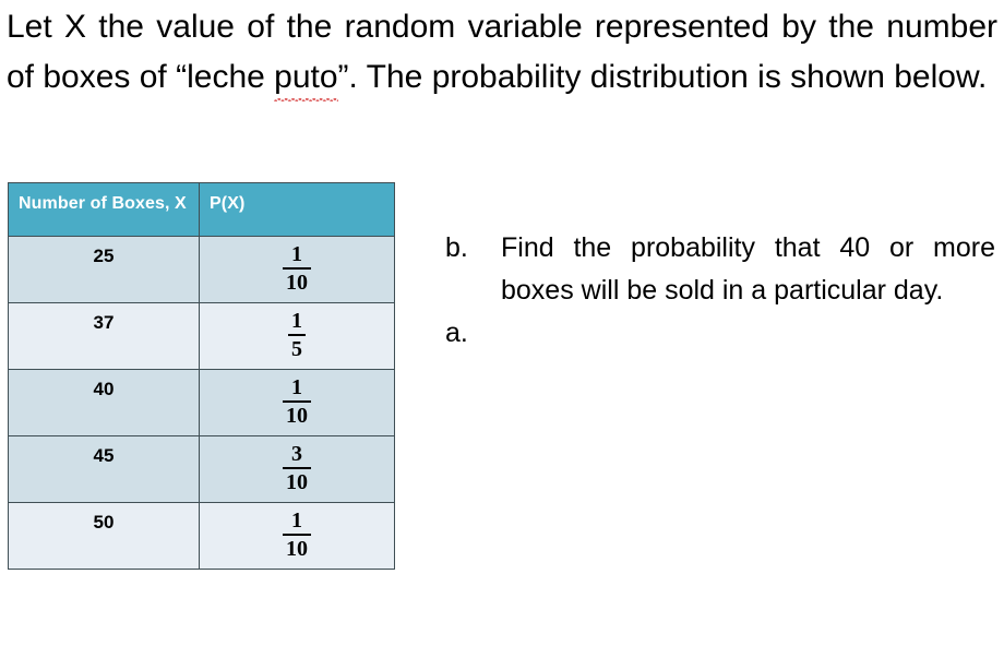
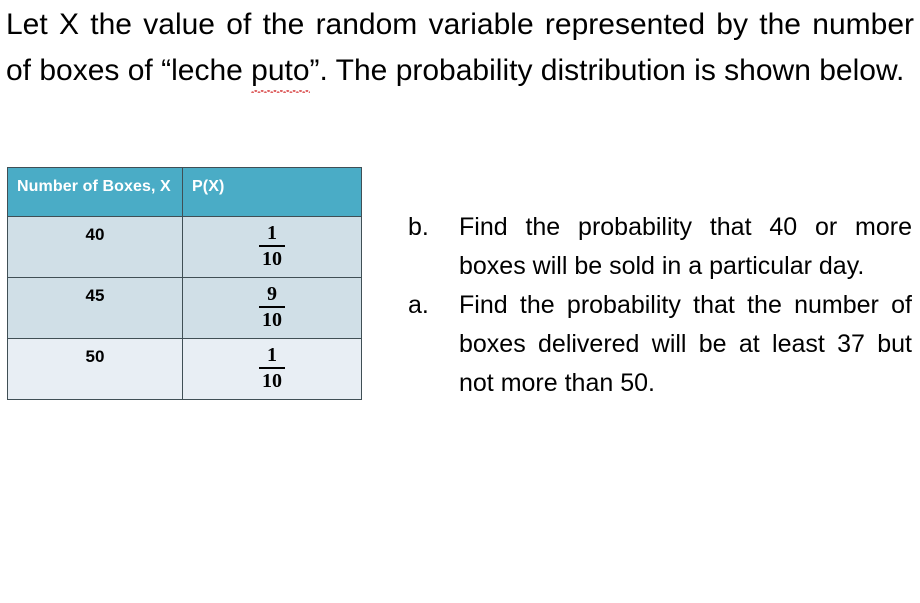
  Let X the value of the random variable represented by the number of boxes of “leche puto”. The probability distribution is shown below.
  Number of Boxes, X	P(X)
- 25	1 10
- 37	1 5
  40	1 10
- 45	3 10
+ 45	9 10
  50	1 10
  b.
  Find the probability that 40 or more boxes will be sold in a particular day.
  a.
+ Find the probability that the number of boxes delivered will be at least 37 but not more than 50.
